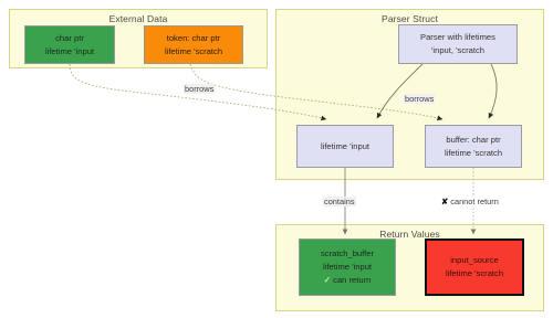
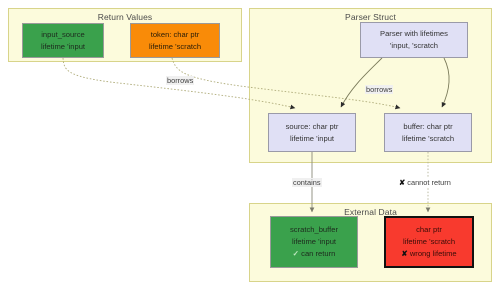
- External Data
+ Return Values
  Parser Struct
- Return Values
+ External Data
- char ptr
+ input_source
  lifetime 'input
  token: char ptr
  lifetime 'scratch
  Parser with lifetimes
  'input, 'scratch
+ source: char ptr
  lifetime 'input
  buffer: char ptr
  lifetime 'scratch
  scratch_buffer
  lifetime 'input
  ✓ can return
- input_source
+ char ptr
  lifetime 'scratch
+ ✘ wrong lifetime
  borrows
  borrows
  contains
  ✘ cannot return
